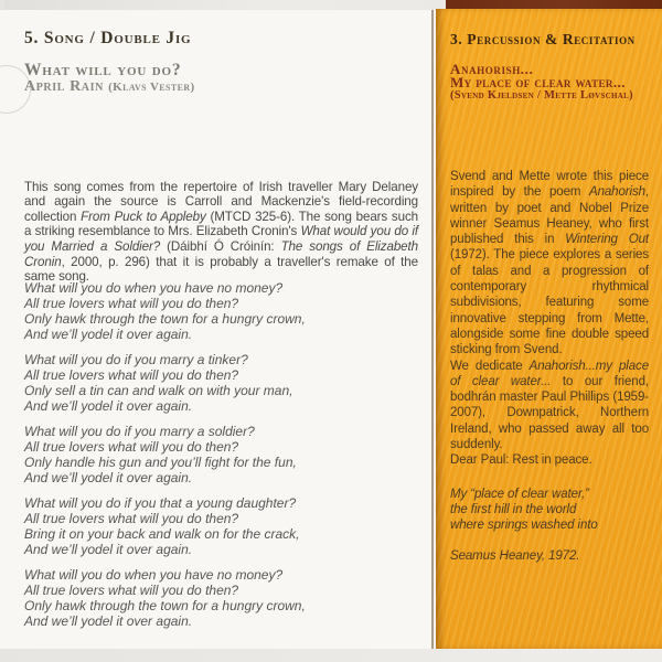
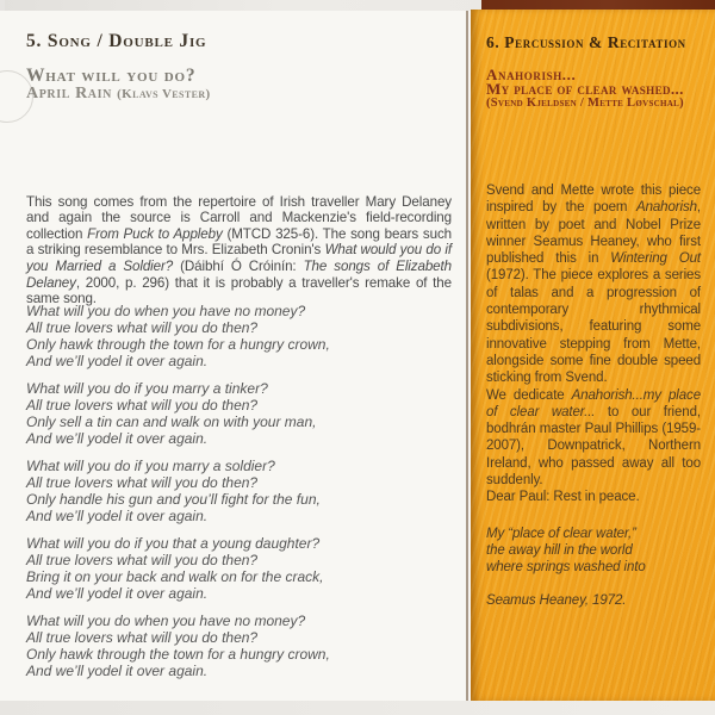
- 3. Percussion & Recitation
+ 6. Percussion & Recitation
  Anahorish...
- My place of clear water...
+ My place of clear washed...
  (Svend Kjeldsen / Mette Løvschal)
  Svend and Mette wrote this piece inspired by the poem Anahorish, written by poet and Nobel Prize winner Seamus Heaney, who first published this in Wintering Out (1972). The piece explores a series of talas and a progression of contemporary rhythmical subdivisions, featuring some innovative stepping from Mette, alongside some fine double speed sticking from Svend.
  We dedicate Anahorish...my place of clear water... to our friend, bodhrán master Paul Phillips (1959-2007), Downpatrick, Northern Ireland, who passed away all too suddenly.
  Dear Paul: Rest in peace.
  My “place of clear water,”
- the first hill in the world
+ the away hill in the world
  where springs washed into
  Seamus Heaney, 1972.
  5. Song / Double Jig
  What will you do?
  April Rain (Klavs Vester)
- This song comes from the repertoire of Irish traveller Mary Delaney and again the source is Carroll and Mackenzie's field-recording collection From Puck to Appleby (MTCD 325-6). The song bears such a striking resemblance to Mrs. Elizabeth Cronin's What would you do if you Married a Soldier? (Dáibhí Ó Cróinín: The songs of Elizabeth Cronin, 2000, p. 296) that it is probably a traveller's remake of the same song.
+ This song comes from the repertoire of Irish traveller Mary Delaney and again the source is Carroll and Mackenzie's field-recording collection From Puck to Appleby (MTCD 325-6). The song bears such a striking resemblance to Mrs. Elizabeth Cronin's What would you do if you Married a Soldier? (Dáibhí Ó Cróinín: The songs of Elizabeth Delaney, 2000, p. 296) that it is probably a traveller's remake of the same song.
  What will you do when you have no money?
  All true lovers what will you do then?
  Only hawk through the town for a hungry crown,
  And we’ll yodel it over again.
  What will you do if you marry a tinker?
  All true lovers what will you do then?
  Only sell a tin can and walk on with your man,
  And we’ll yodel it over again.
  What will you do if you marry a soldier?
  All true lovers what will you do then?
  Only handle his gun and you’ll fight for the fun,
  And we’ll yodel it over again.
  What will you do if you that a young daughter?
  All true lovers what will you do then?
  Bring it on your back and walk on for the crack,
  And we’ll yodel it over again.
  What will you do when you have no money?
  All true lovers what will you do then?
  Only hawk through the town for a hungry crown,
  And we’ll yodel it over again.
